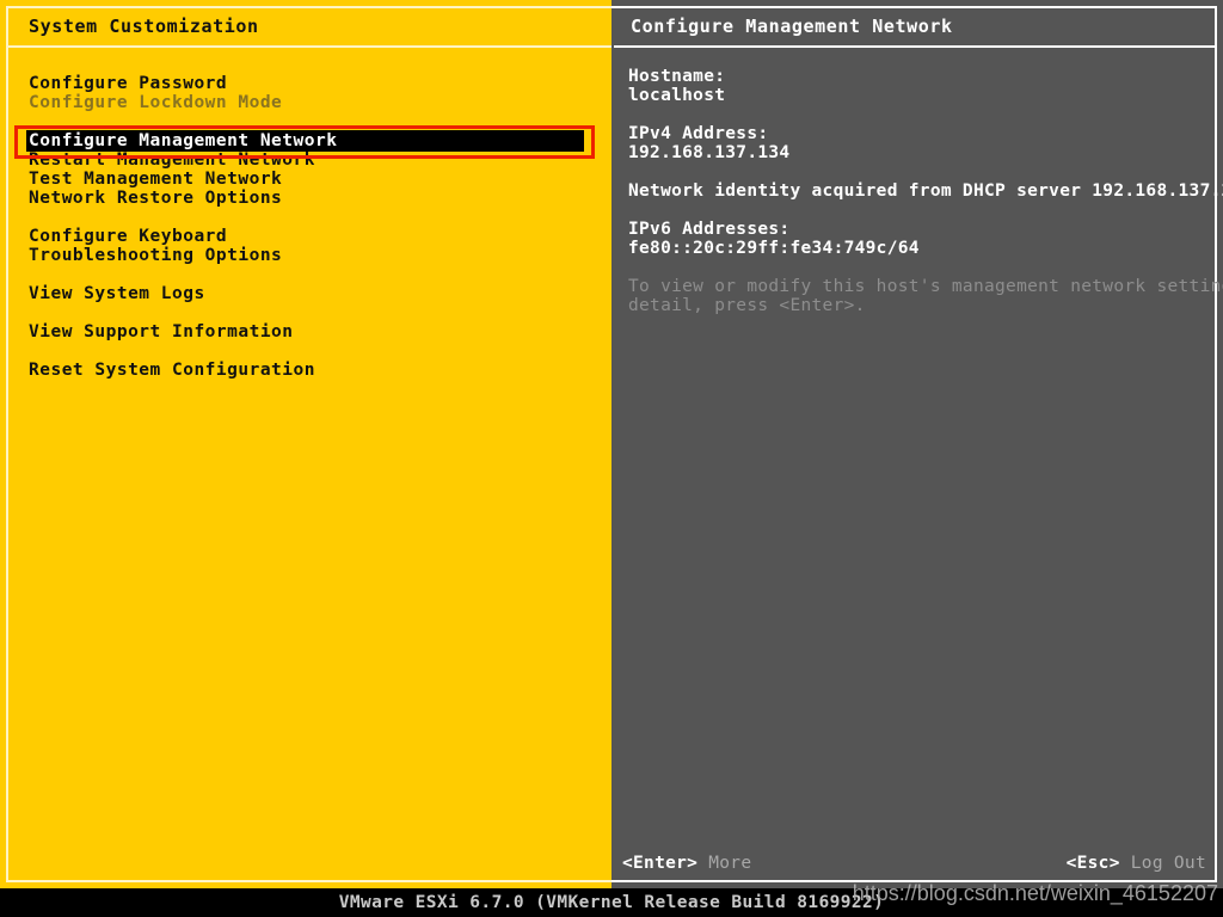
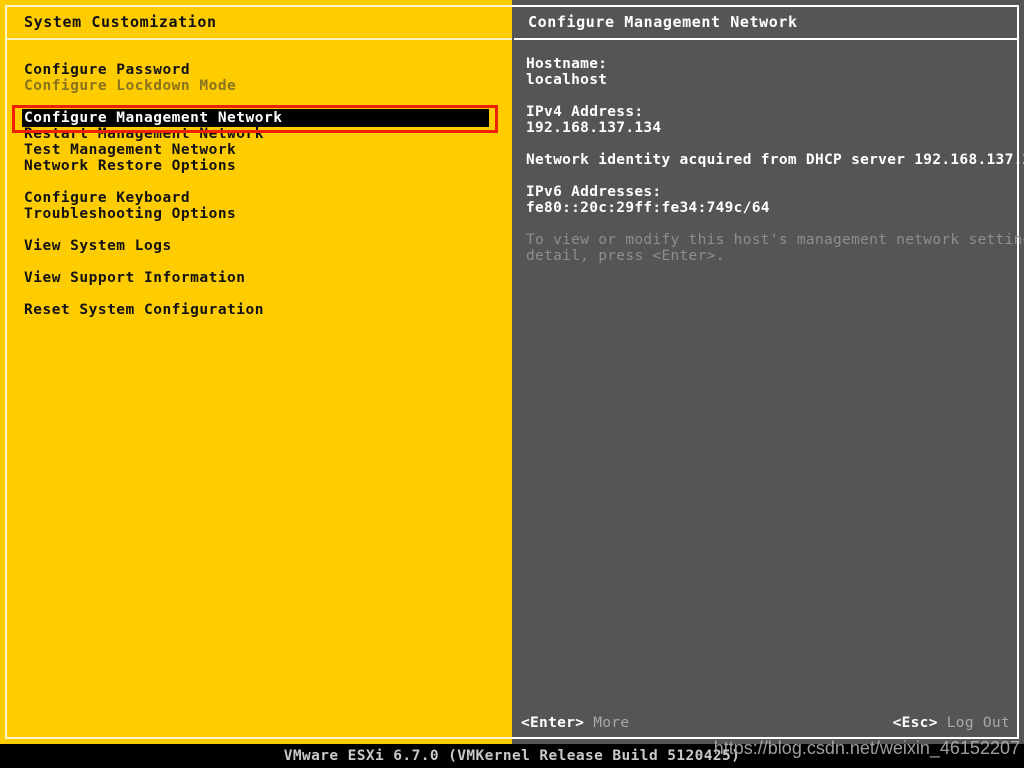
  System Customization
  Configure Password
  Configure Lockdown Mode
  Configure Management Network
  Restart Management Network
  Test Management Network
  Network Restore Options
  Configure Keyboard
  Troubleshooting Options
  View System Logs
  View Support Information
  Reset System Configuration
  Configure Management Network
  Hostname:
  localhost
  IPv4 Address:
  192.168.137.134
  Network identity acquired from DHCP server 192.168.137.
  IPv6 Addresses:
  fe80::20c:29ff:fe34:749c/64
  To view or modify this host's management network settin
  detail, press <Enter>.
  <Enter> More
  <Esc> Log Out
- VMware ESXi 6.7.0 (VMKernel Release Build 8169922)
+ VMware ESXi 6.7.0 (VMKernel Release Build 5120425)
  https://blog.csdn.net/weixin_46152207
